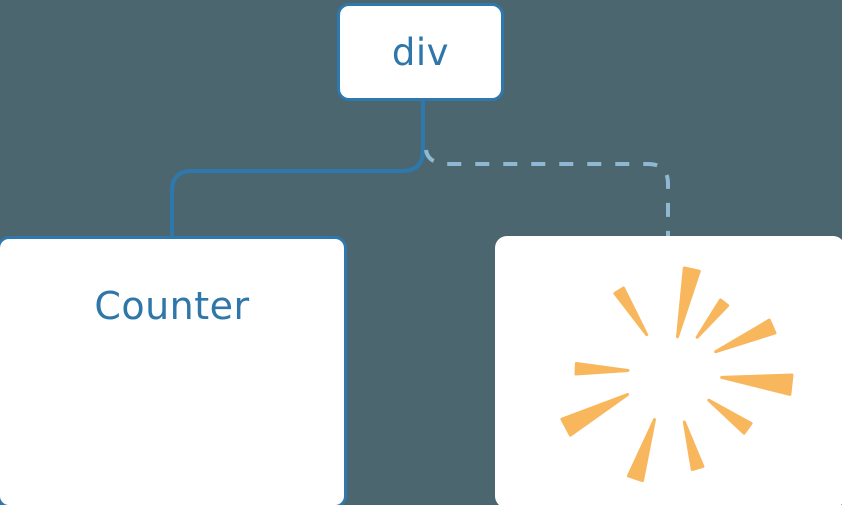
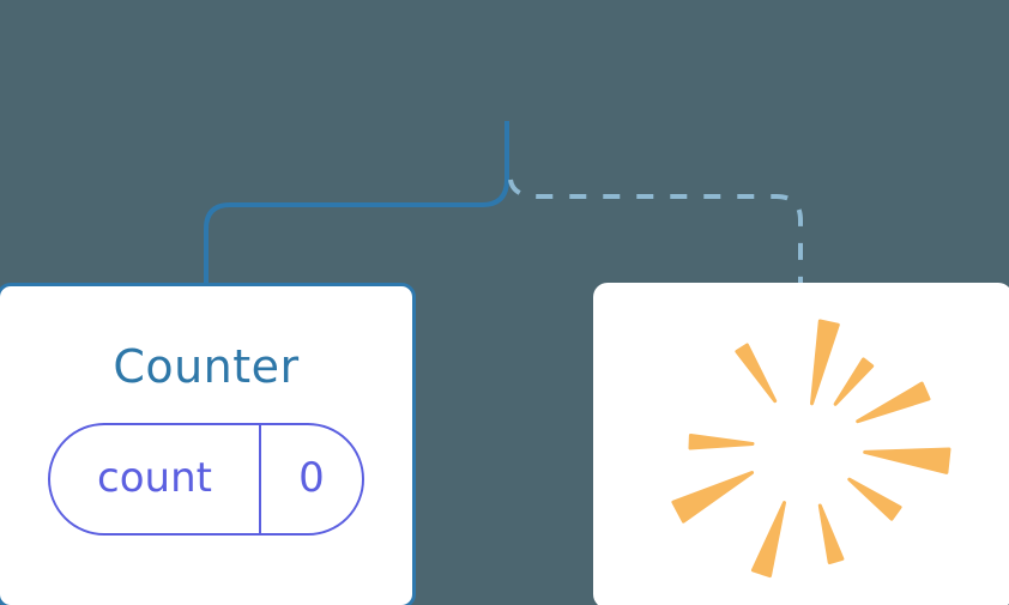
- div
  Counter
+ count
+ 0
